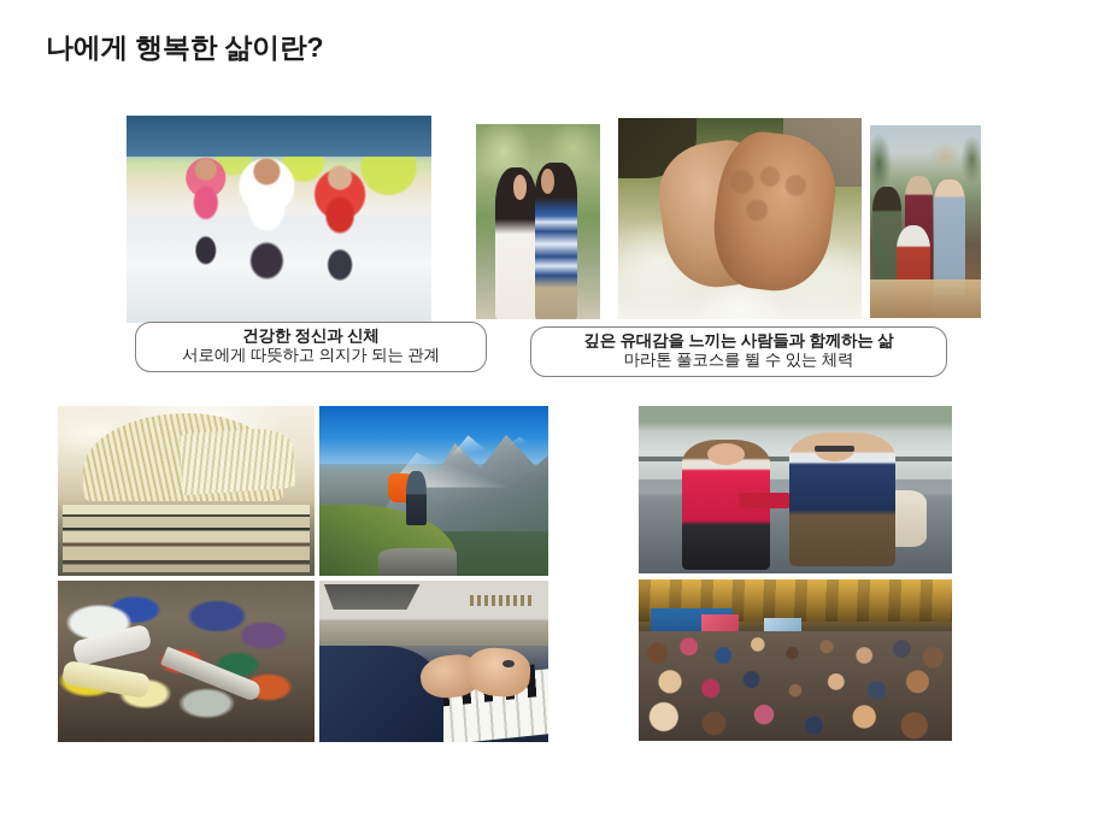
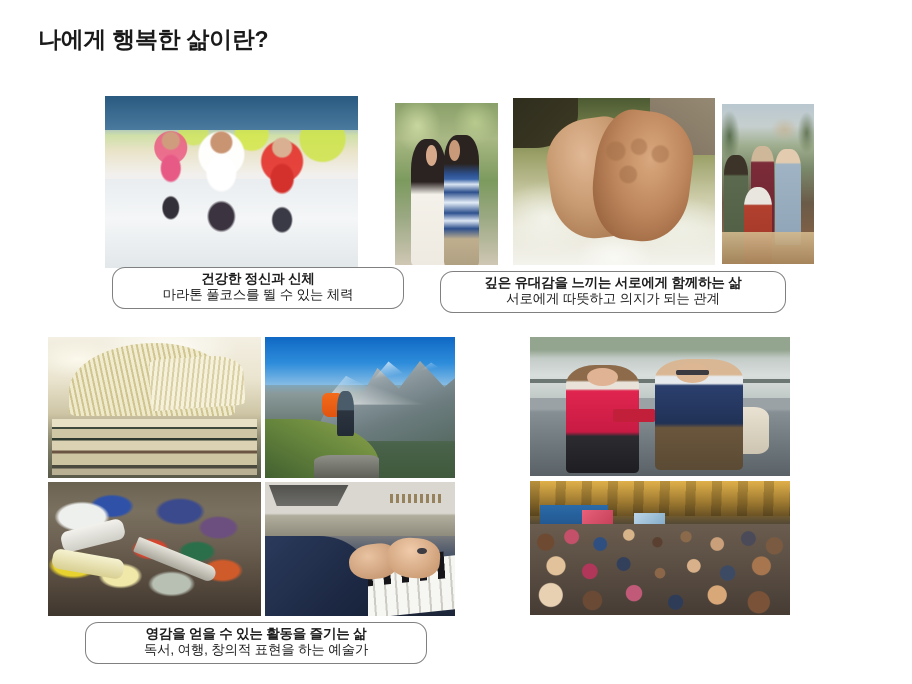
  나에게 행복한 삶이란?
  건강한 정신과 신체
- 서로에게 따뜻하고 의지가 되는 관계
+ 마라톤 풀코스를 뛸 수 있는 체력
- 깊은 유대감을 느끼는 사람들과 함께하는 삶
+ 깊은 유대감을 느끼는 서로에게 함께하는 삶
- 마라톤 풀코스를 뛸 수 있는 체력
+ 서로에게 따뜻하고 의지가 되는 관계
+ 영감을 얻을 수 있는 활동을 즐기는 삶
+ 독서, 여행, 창의적 표현을 하는 예술가
